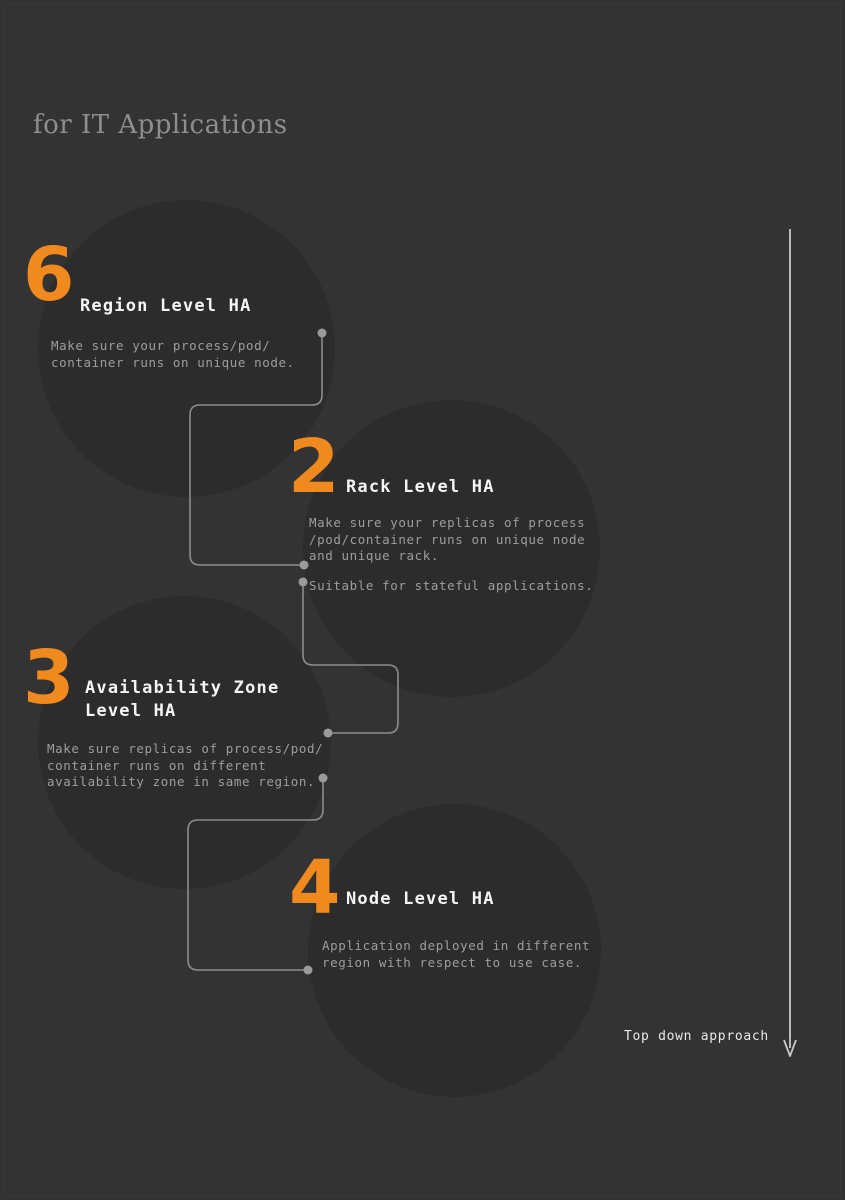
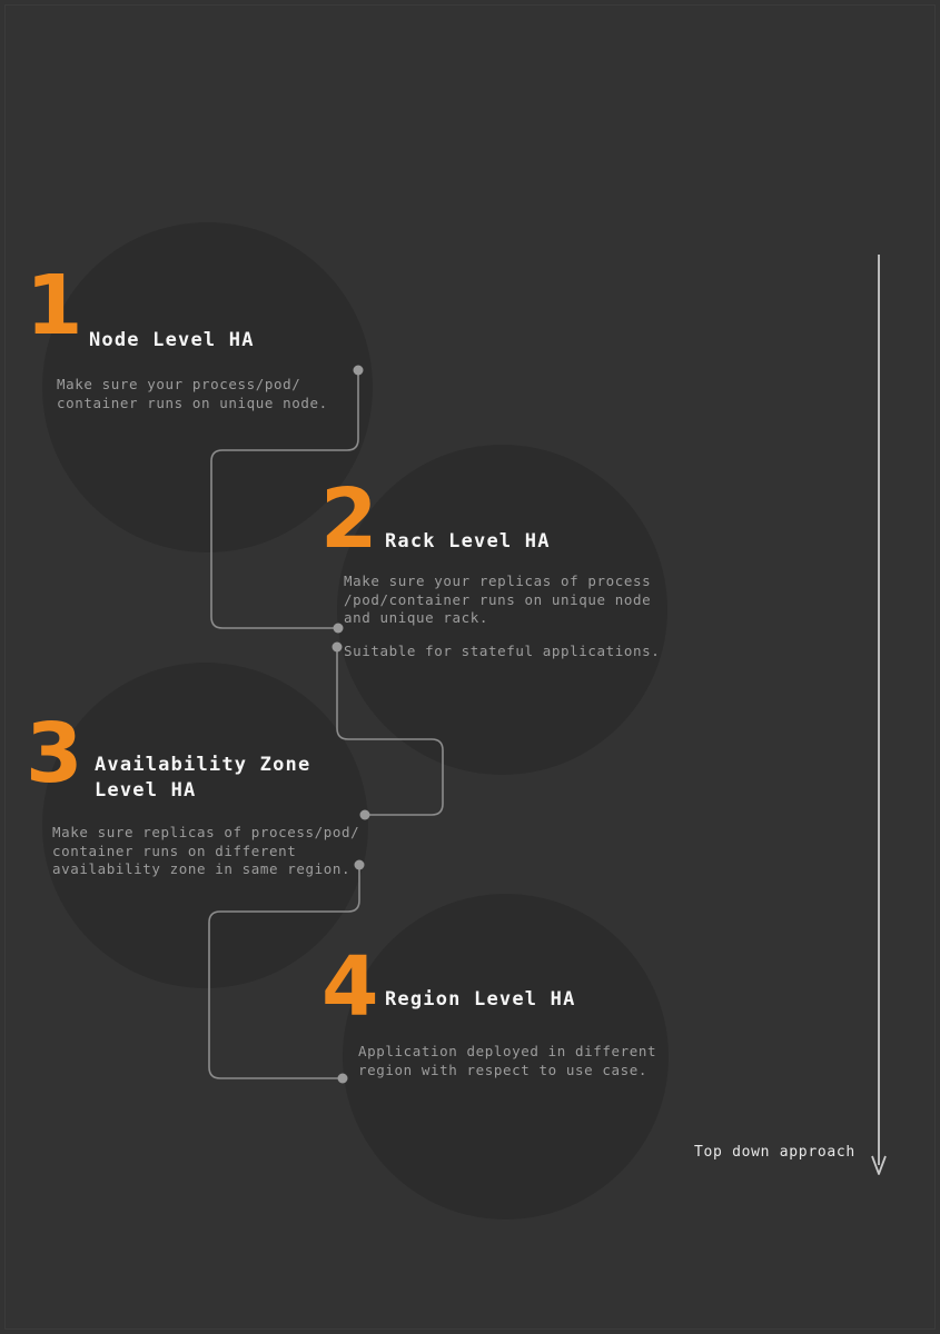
- for IT Applications
- 6
+ 1
- Region Level HA
+ Node Level HA
  Make sure your process/pod/
  container runs on unique node.
  2
  Rack Level HA
  Make sure your replicas of process
  /pod/container runs on unique node
  and unique rack.
  Suitable for stateful applications.
  3
  Availability Zone
  Level HA
  Make sure replicas of process/pod/
  container runs on different
  availability zone in same region.
  4
- Node Level HA
+ Region Level HA
  Application deployed in different
  region with respect to use case.
  Top down approach
